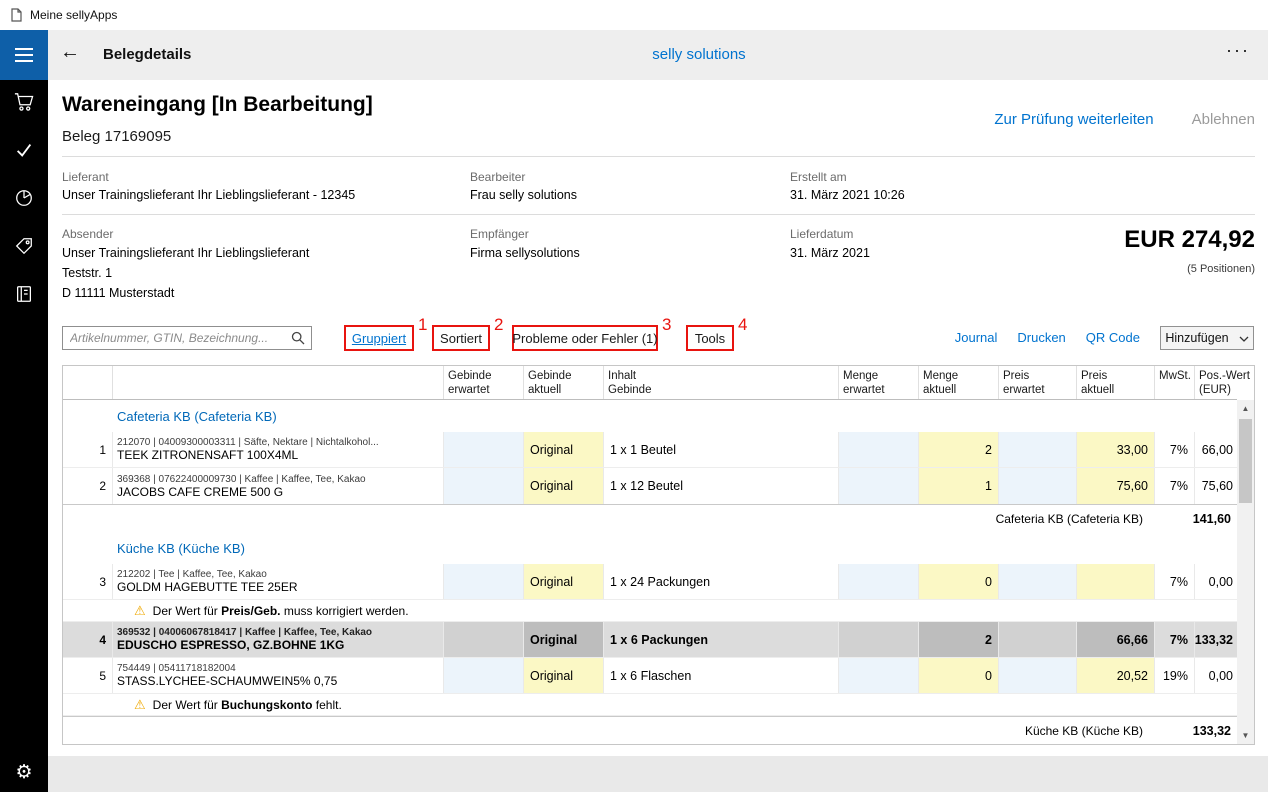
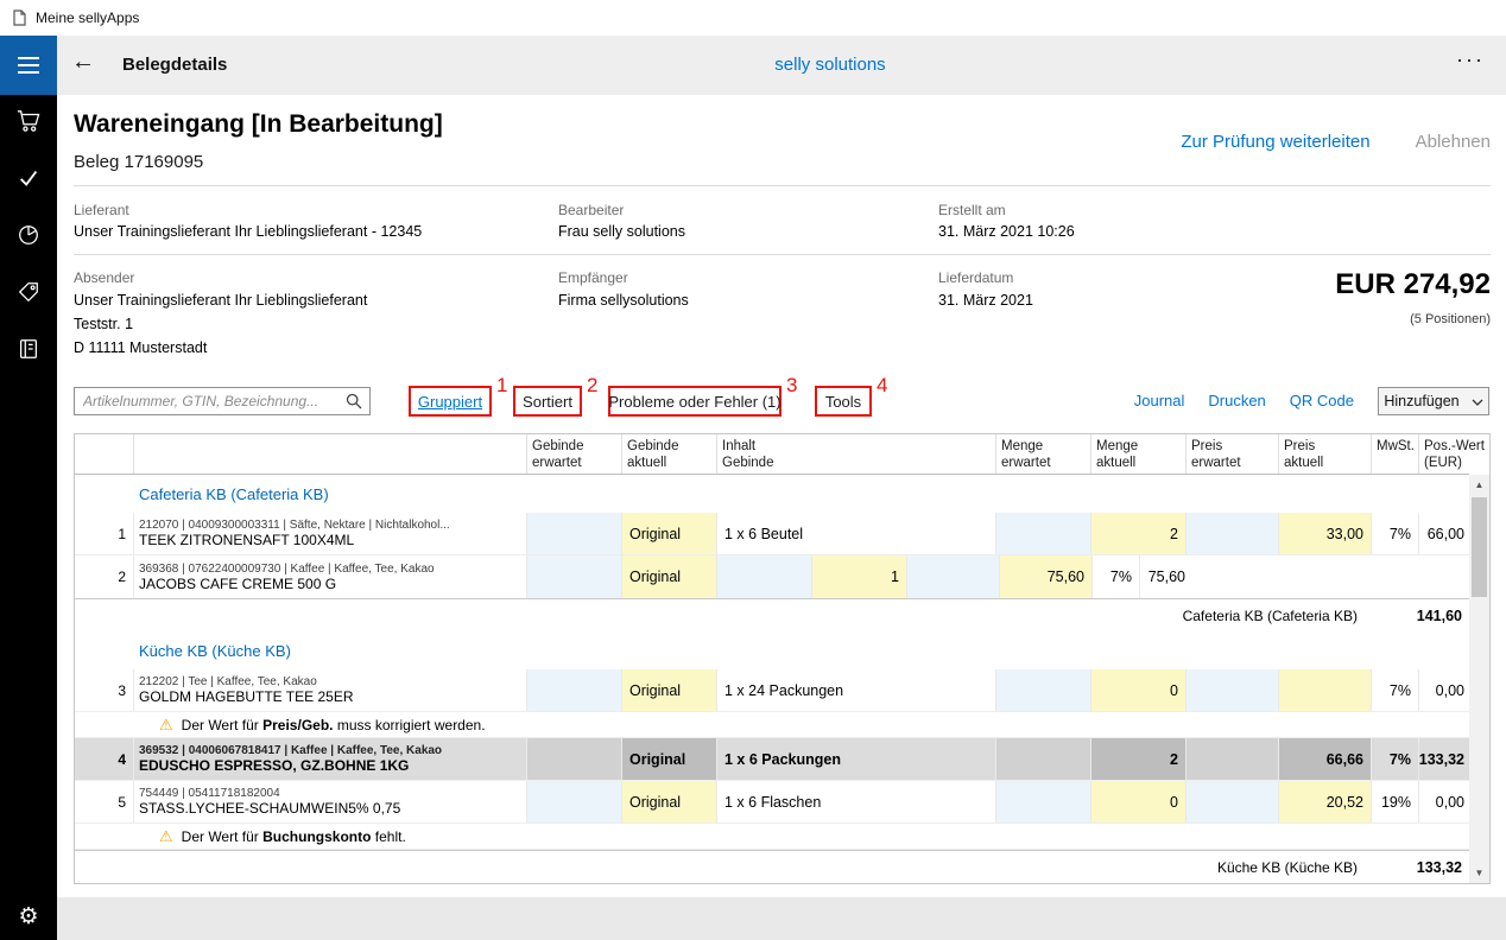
  Meine sellyApps
  ←
  Belegdetails
  selly solutions
  ···
  ⚙
  Wareneingang [In Bearbeitung]
  Beleg 17169095
  Zur Prüfung weiterleiten
  Ablehnen
  Lieferant
  Unser Trainingslieferant Ihr Lieblingslieferant - 12345
  Bearbeiter
  Frau selly solutions
  Erstellt am
  31. März 2021 10:26
  Absender
  Unser Trainingslieferant Ihr Lieblingslieferant
  Teststr. 1
  D 11111 Musterstadt
  Empfänger
  Firma sellysolutions
  Lieferdatum
  31. März 2021
  EUR 274,92
  (5 Positionen)
  Artikelnummer, GTIN, Bezeichnung...
  Gruppiert
  1
  Sortiert
  2
  Probleme oder Fehler (1)
  3
  Tools
  4
  Journal
  Drucken
  QR Code
  Hinzufügen
  Gebinde
  erwartet
  Gebinde
  aktuell
  Inhalt
  Gebinde
  Menge
  erwartet
  Menge
  aktuell
  Preis
  erwartet
  Preis
  aktuell
  MwSt.
  Pos.-Wert
  (EUR)
  Cafeteria KB (Cafeteria KB)
  1
  212070 | 04009300003311 | Säfte, Nektare | Nichtalkohol...
  TEEK ZITRONENSAFT 100X4ML
  Original
- 1 x 1 Beutel
+ 1 x 6 Beutel
  2
  33,00
  7%
  66,00
  2
  369368 | 07622400009730 | Kaffee | Kaffee, Tee, Kakao
  JACOBS CAFE CREME 500 G
  Original
- 1 x 12 Beutel
  1
  75,60
  7%
  75,60
  Cafeteria KB (Cafeteria KB)
  141,60
  Küche KB (Küche KB)
  3
  212202 | Tee | Kaffee, Tee, Kakao
  GOLDM HAGEBUTTE TEE 25ER
  Original
  1 x 24 Packungen
  0
  7%
  0,00
  ⚠
  Der Wert für Preis/Geb. muss korrigiert werden.
  4
  369532 | 04006067818417 | Kaffee | Kaffee, Tee, Kakao
  EDUSCHO ESPRESSO, GZ.BOHNE 1KG
  Original
  1 x 6 Packungen
  2
  66,66
  7%
  133,32
  5
  754449 | 05411718182004
  STASS.LYCHEE-SCHAUMWEIN5% 0,75
  Original
  1 x 6 Flaschen
  0
  20,52
  19%
  0,00
  ⚠
  Der Wert für Buchungskonto fehlt.
  Küche KB (Küche KB)
  133,32
  ▲
  ▼
